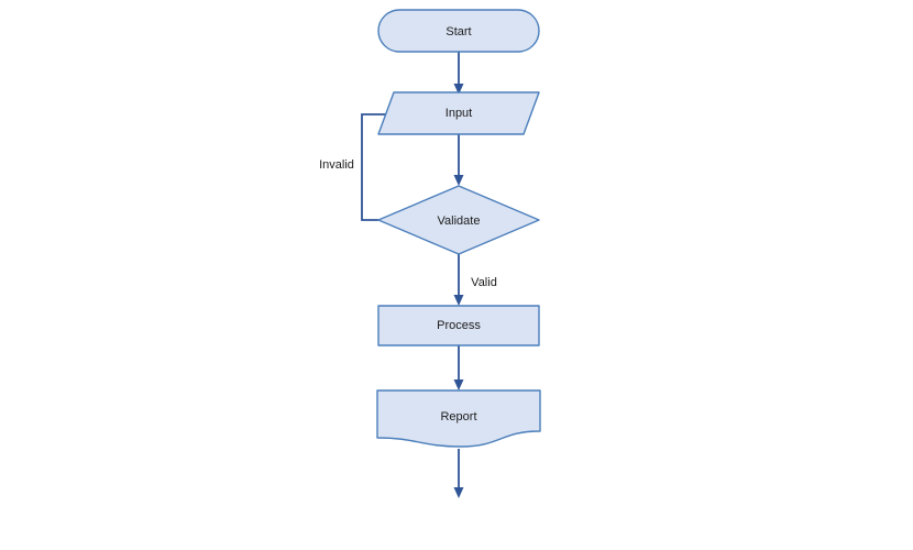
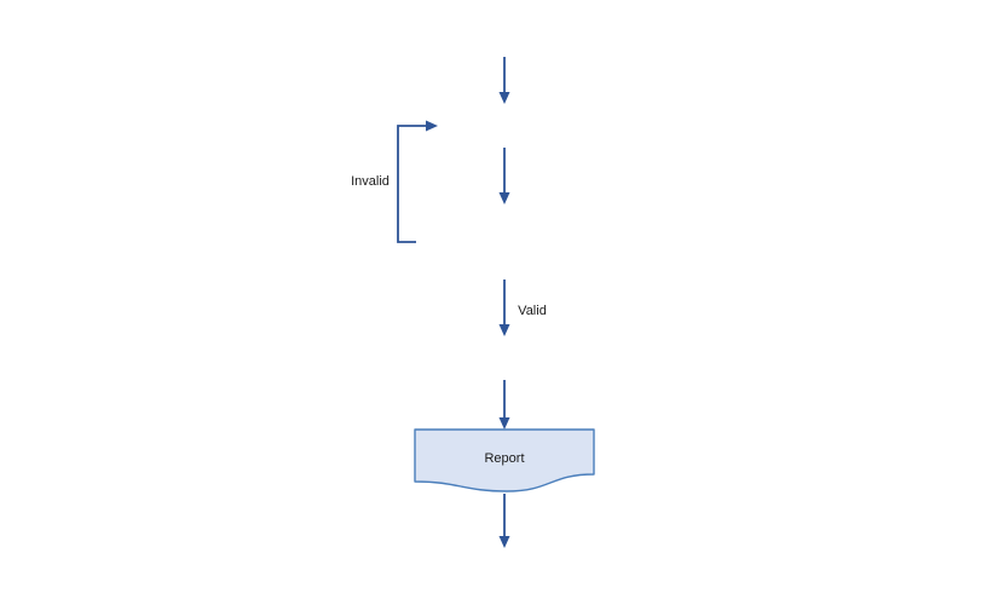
  Invalid
  Valid
- Start
- Input
- Validate
- Process
  Report
